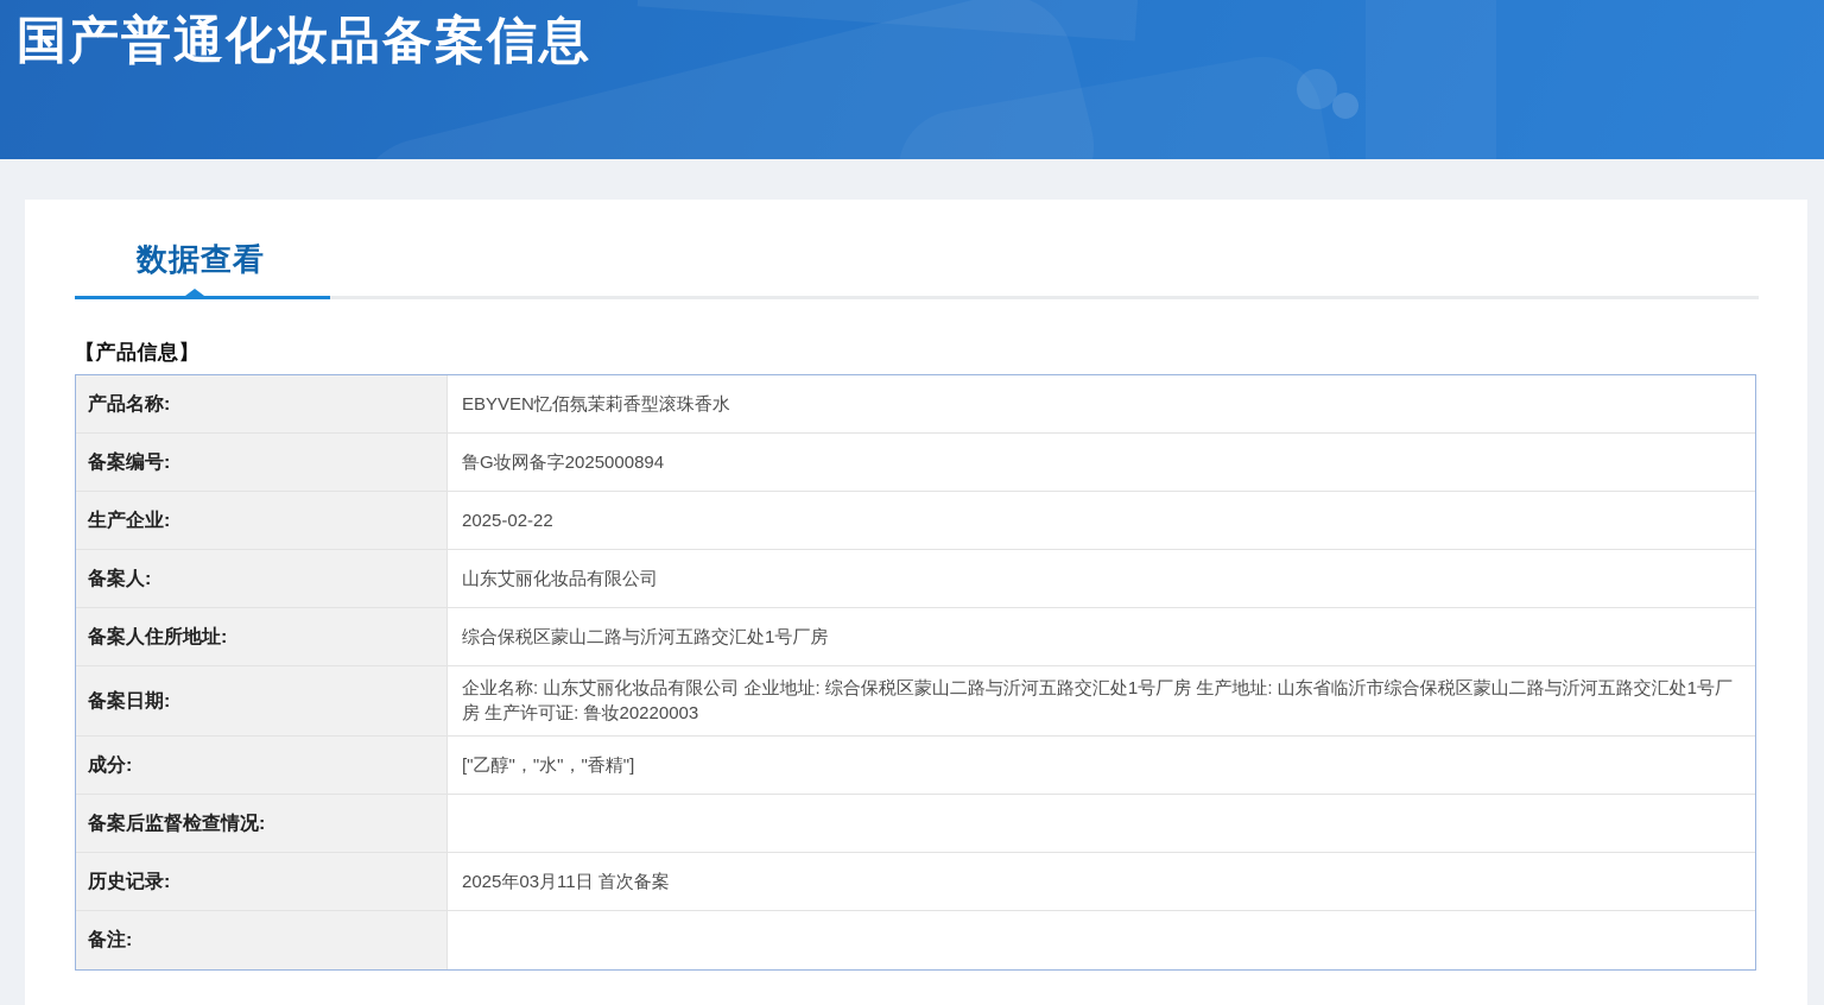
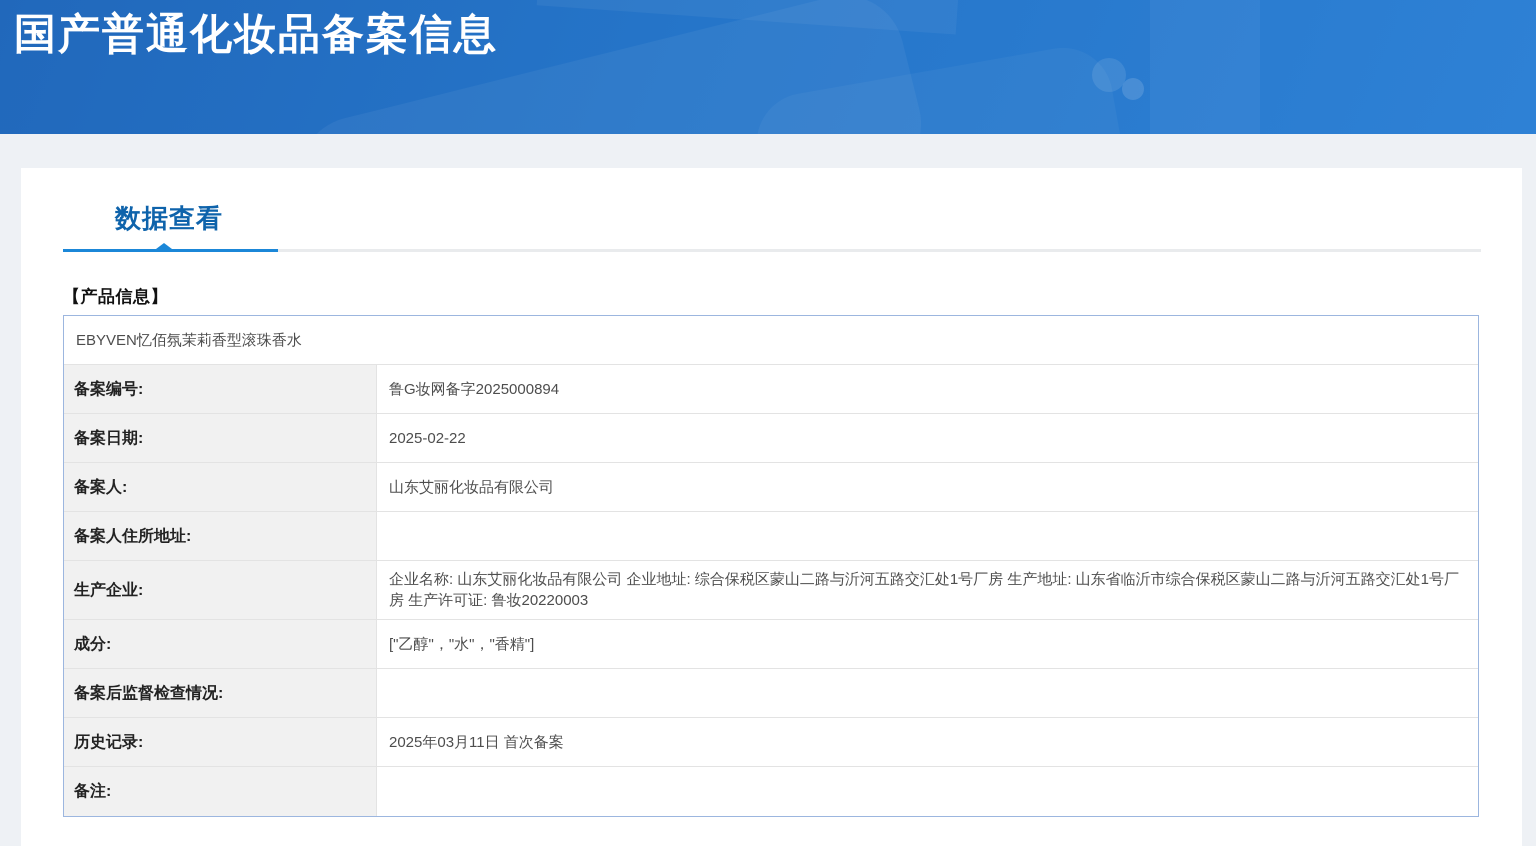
  国产普通化妆品备案信息
  数据查看
  【产品信息】
- 产品名称:
  EBYVEN忆佰氛茉莉香型滚珠香水
  备案编号:
  鲁G妆网备字2025000894
- 生产企业:
+ 备案日期:
  2025-02-22
  备案人:
  山东艾丽化妆品有限公司
  备案人住所地址:
- 综合保税区蒙山二路与沂河五路交汇处1号厂房
- 备案日期:
+ 生产企业:
  企业名称: 山东艾丽化妆品有限公司 企业地址: 综合保税区蒙山二路与沂河五路交汇处1号厂房 生产地址: 山东省临沂市综合保税区蒙山二路与沂河五路交汇处1号厂房 生产许可证: 鲁妆20220003
  成分:
  ["乙醇"，"水"，"香精"]
  备案后监督检查情况:
  历史记录:
  2025年03月11日 首次备案
  备注:
